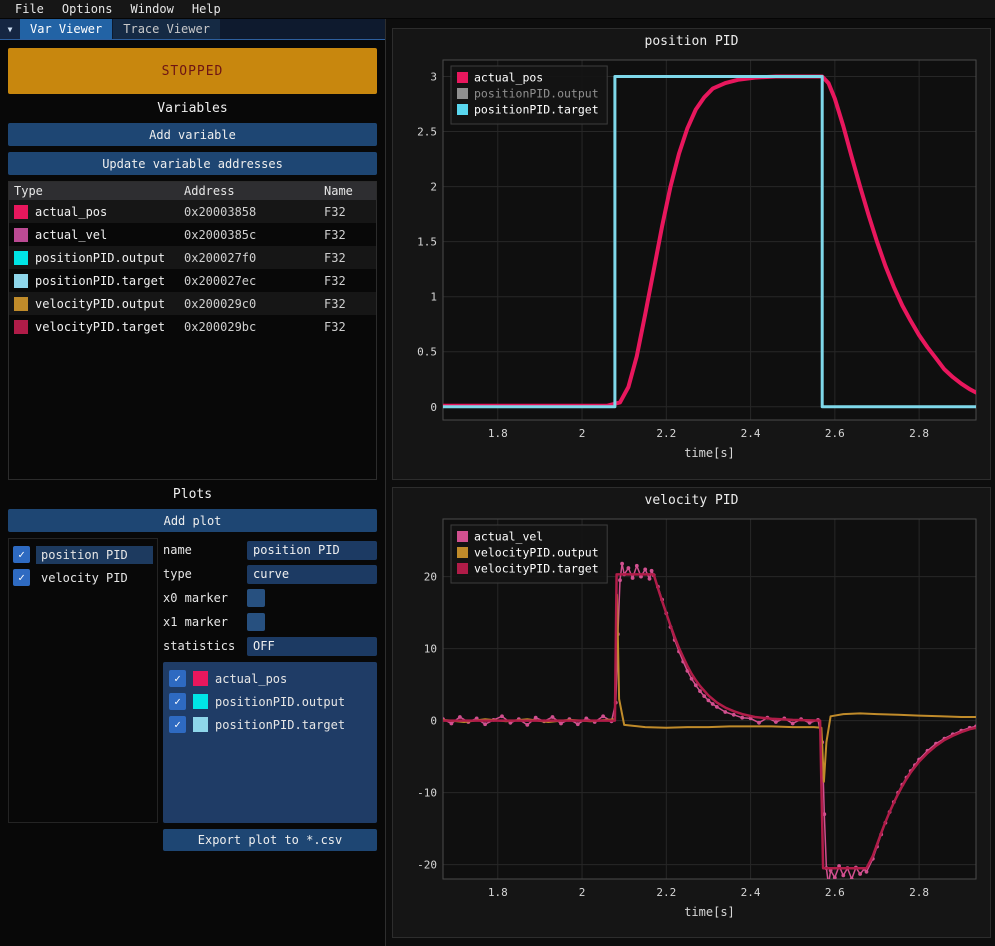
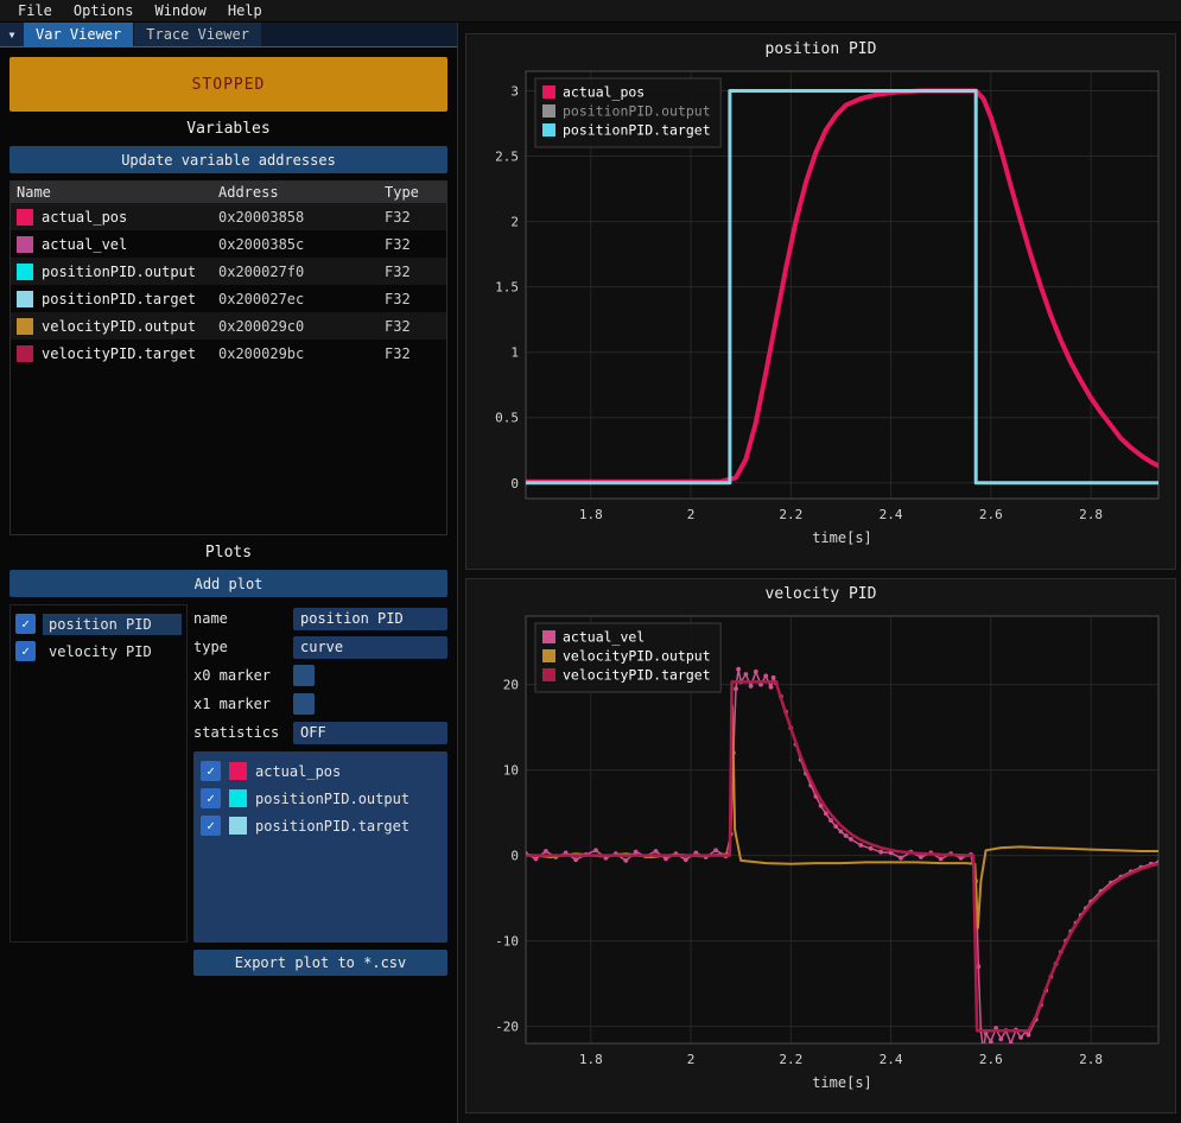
  File
  Options
  Window
  Help
  ▼
  Var Viewer
  Trace Viewer
  STOPPED
  Variables
- Add variable
  Update variable addresses
- Type
+ Name
  Address
- Name
+ Type
  actual_pos
  0x20003858
  F32
  actual_vel
  0x2000385c
  F32
  positionPID.output
  0x200027f0
  F32
  positionPID.target
  0x200027ec
  F32
  velocityPID.output
  0x200029c0
  F32
  velocityPID.target
  0x200029bc
  F32
  Plots
  Add plot
  ✓
  position PID
  ✓
  velocity PID
  name
  position PID
  type
  curve
  x0 marker
  x1 marker
  statistics
  OFF
  ✓
  actual_pos
  ✓
  positionPID.output
  ✓
  positionPID.target
  Export plot to *.csv
  position PID
  1.8
  2
  2.2
  2.4
  2.6
  2.8
  0
  0.5
  1
  1.5
  2
  2.5
  3
  time[s]
  actual_pos
  positionPID.output
  positionPID.target
  velocity PID
  1.8
  2
  2.2
  2.4
  2.6
  2.8
  -20
  -10
  0
  10
  20
  time[s]
  actual_vel
  velocityPID.output
  velocityPID.target
